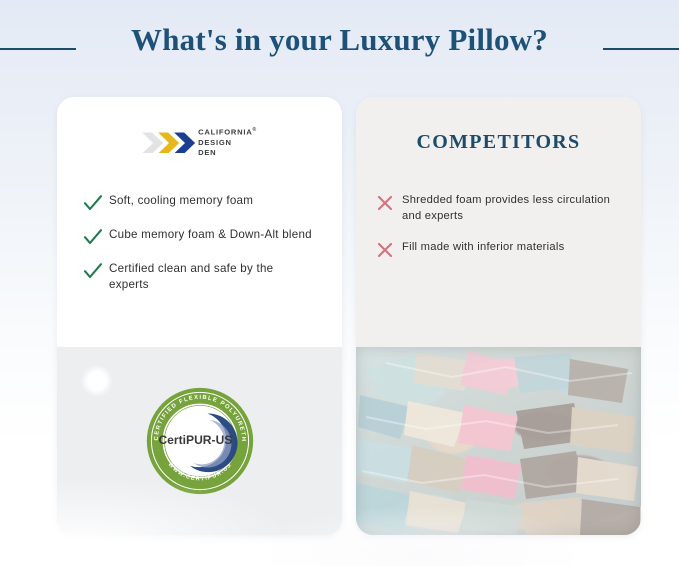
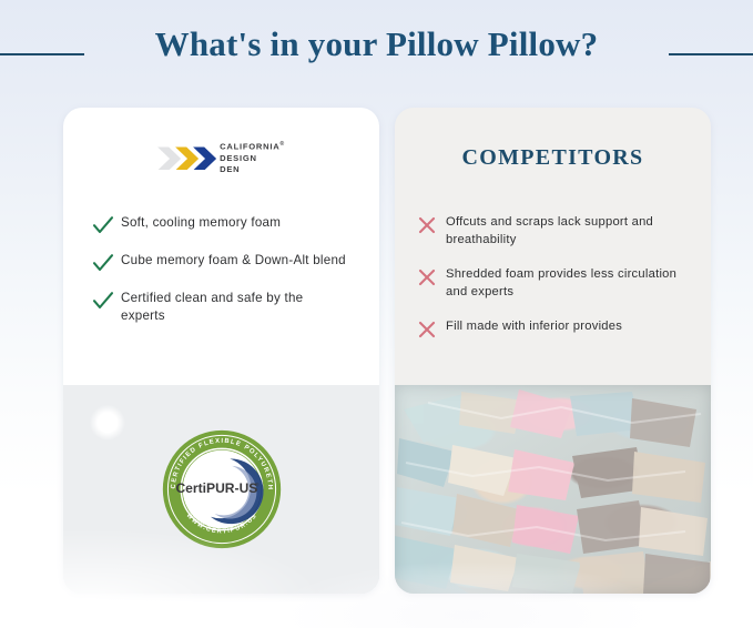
- What's in your Luxury Pillow?
+ What's in your Pillow Pillow?
  CALIFORNIA
  DESIGN
  DEN
  Soft, cooling memory foam
  Cube memory foam & Down-Alt blend
  Certified clean and safe by the experts
  COMPETITORS
+ Offcuts and scraps lack support and breathability
  Shredded foam provides less circulation and experts
- Fill made with inferior materials
+ Fill made with inferior provides
